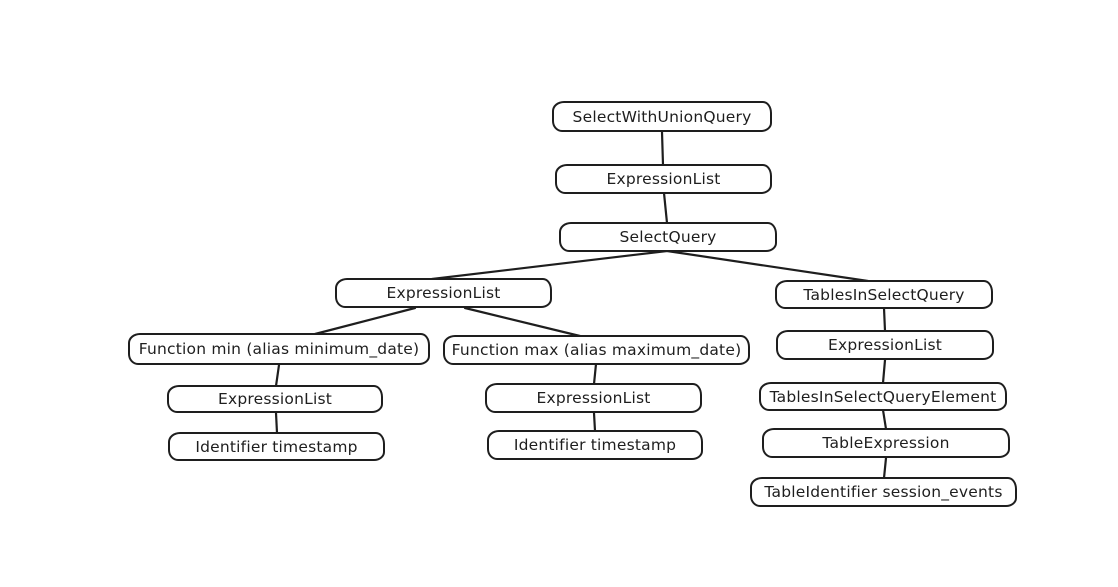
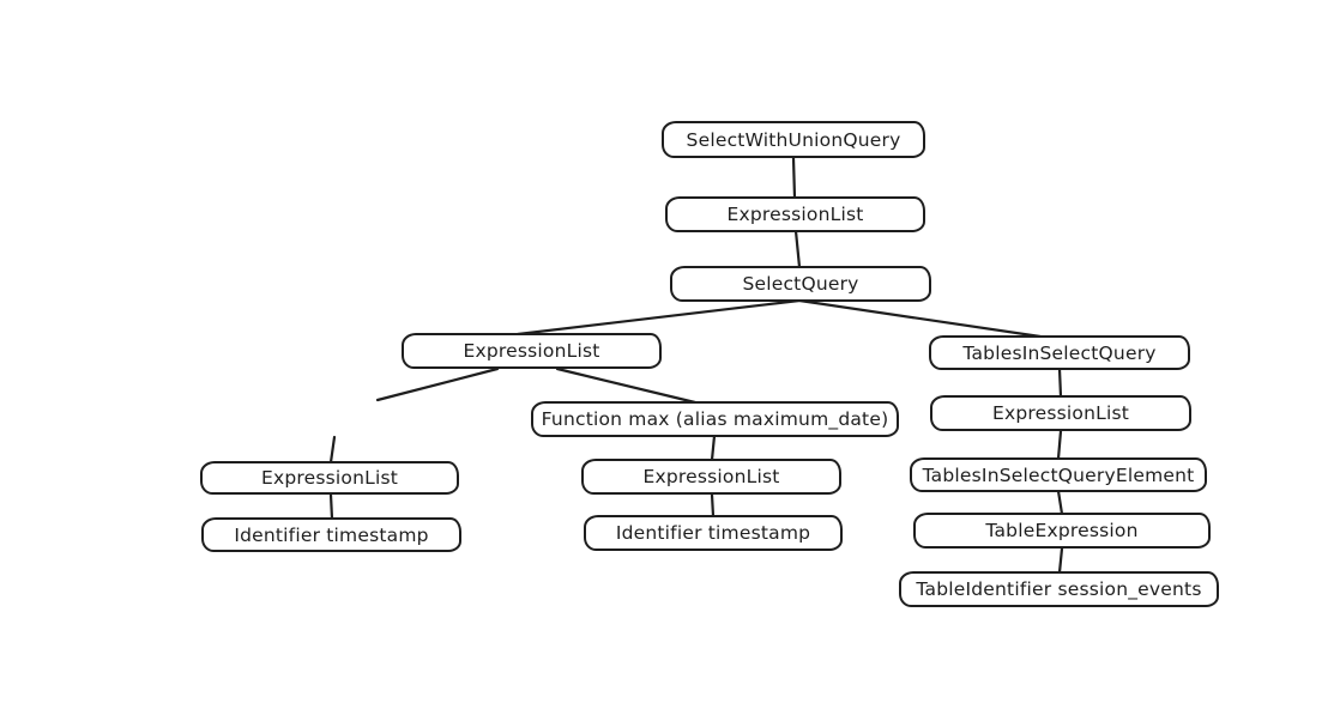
  SelectWithUnionQuery
  ExpressionList
  SelectQuery
  ExpressionList
- Function min (alias minimum_date)
  Function max (alias maximum_date)
  ExpressionList
  Identifier timestamp
  ExpressionList
  Identifier timestamp
  TablesInSelectQuery
  ExpressionList
  TablesInSelectQueryElement
  TableExpression
  TableIdentifier session_events
